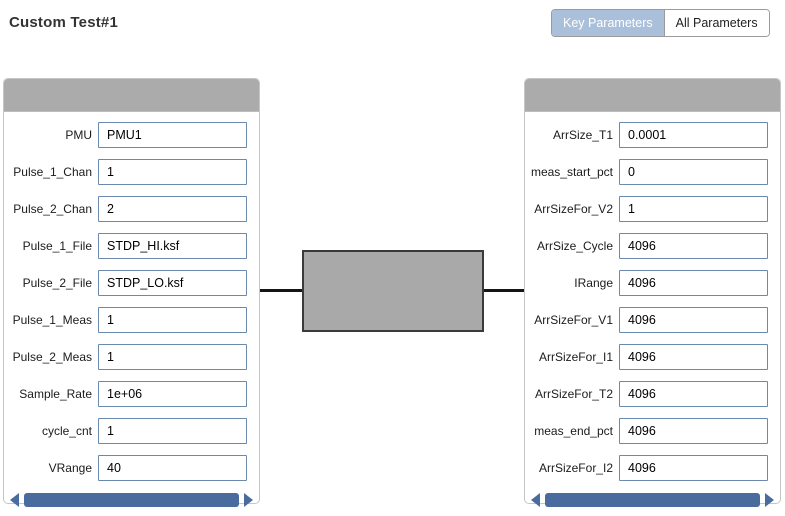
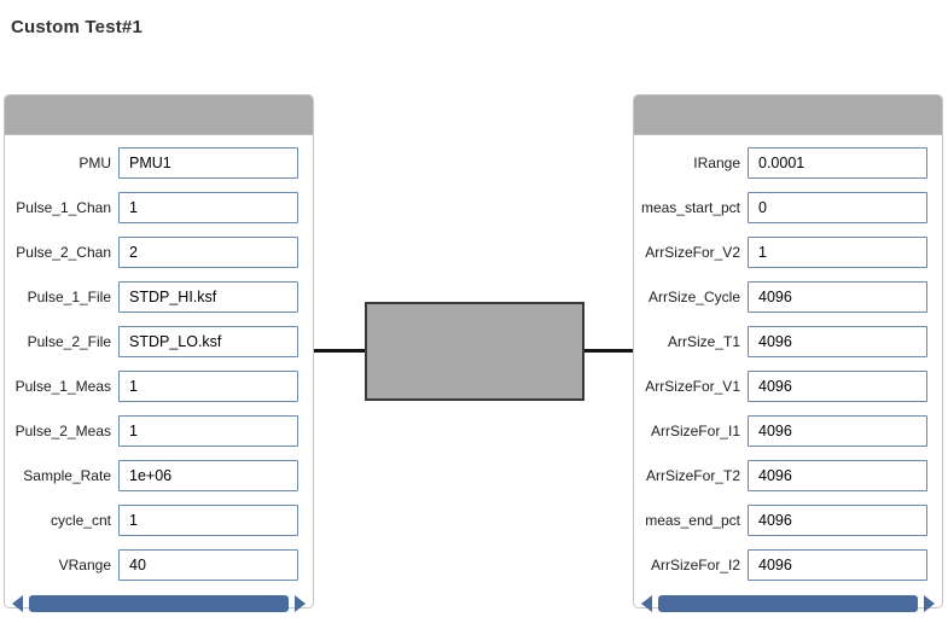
  Custom Test#1
- Key Parameters
- All Parameters
  PMU
  PMU1
  Pulse_1_Chan
  1
  Pulse_2_Chan
  2
  Pulse_1_File
  STDP_HI.ksf
  Pulse_2_File
  STDP_LO.ksf
  Pulse_1_Meas
  1
  Pulse_2_Meas
  1
  Sample_Rate
  1e+06
  cycle_cnt
  1
  VRange
  40
- ArrSize_T1
+ IRange
  0.0001
  meas_start_pct
  0
  ArrSizeFor_V2
  1
  ArrSize_Cycle
  4096
- IRange
+ ArrSize_T1
  4096
  ArrSizeFor_V1
  4096
  ArrSizeFor_I1
  4096
  ArrSizeFor_T2
  4096
  meas_end_pct
  4096
  ArrSizeFor_I2
  4096
